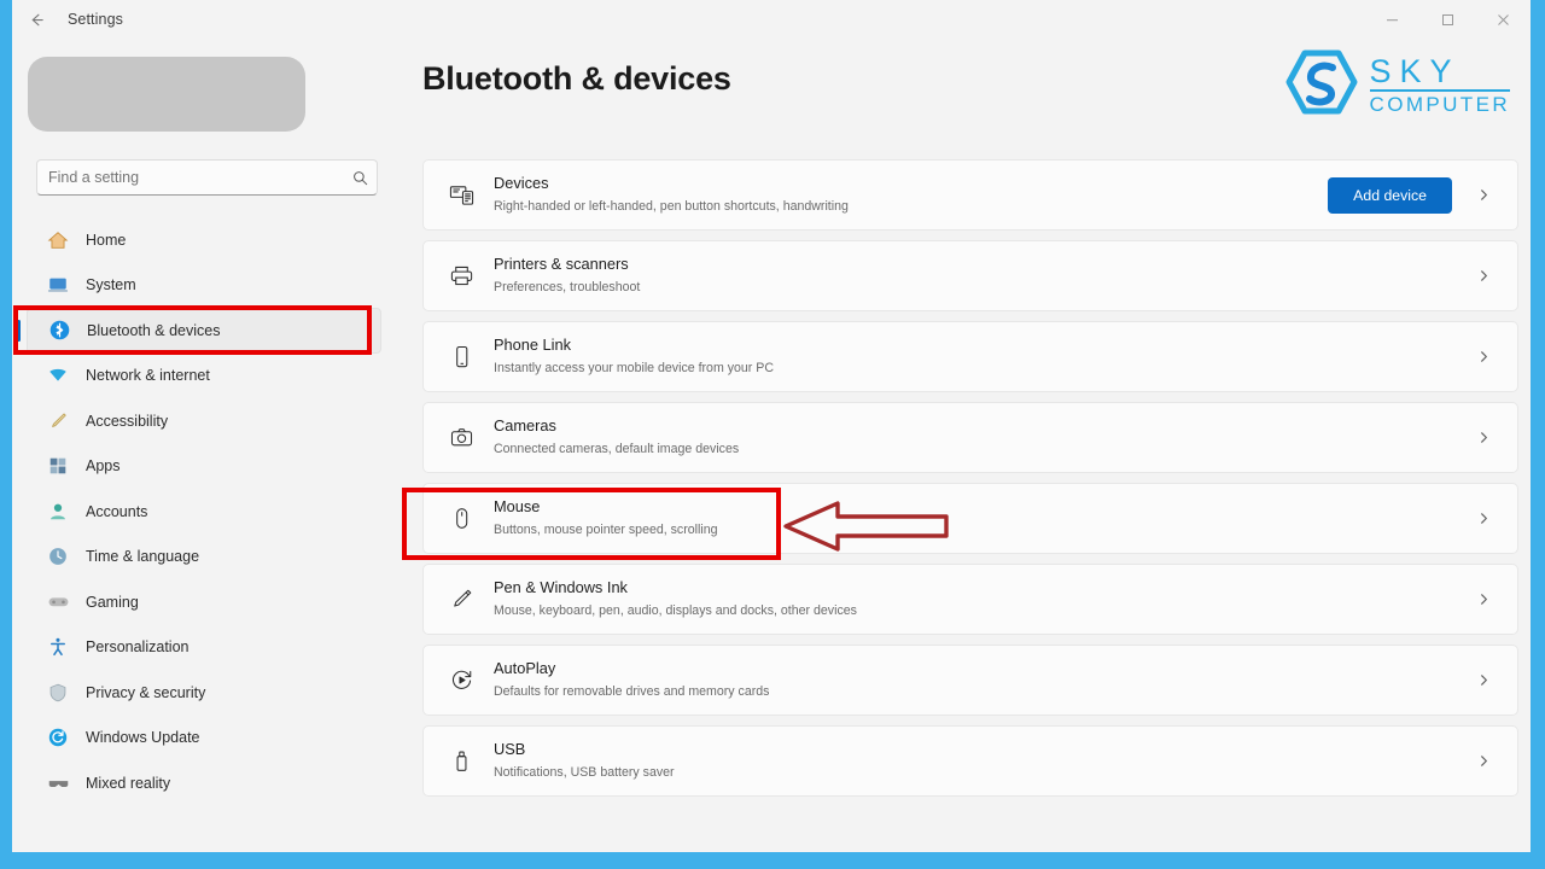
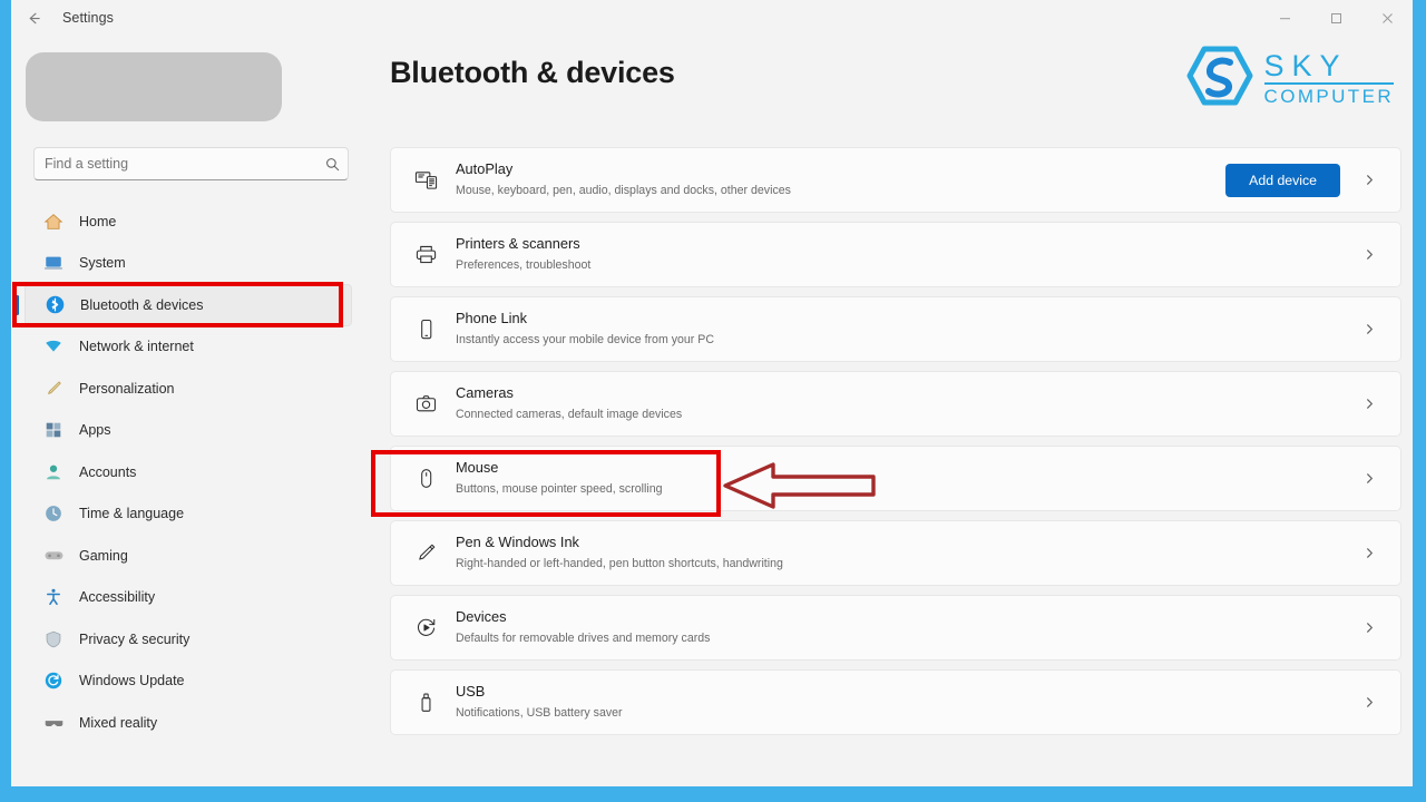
  Settings
  Find a setting
  Home
  System
  Bluetooth & devices
  Network & internet
- Accessibility
+ Personalization
  Apps
  Accounts
  Time & language
  Gaming
- Personalization
+ Accessibility
  Privacy & security
  Windows Update
  Mixed reality
  Bluetooth & devices
  SKY
  COMPUTER
- Devices
+ AutoPlay
- Right-handed or left-handed, pen button shortcuts, handwriting
+ Mouse, keyboard, pen, audio, displays and docks, other devices
  Add device
  Printers & scanners
  Preferences, troubleshoot
  Phone Link
  Instantly access your mobile device from your PC
  Cameras
  Connected cameras, default image devices
  Mouse
  Buttons, mouse pointer speed, scrolling
  Pen & Windows Ink
- Mouse, keyboard, pen, audio, displays and docks, other devices
+ Right-handed or left-handed, pen button shortcuts, handwriting
- AutoPlay
+ Devices
  Defaults for removable drives and memory cards
  USB
  Notifications, USB battery saver
